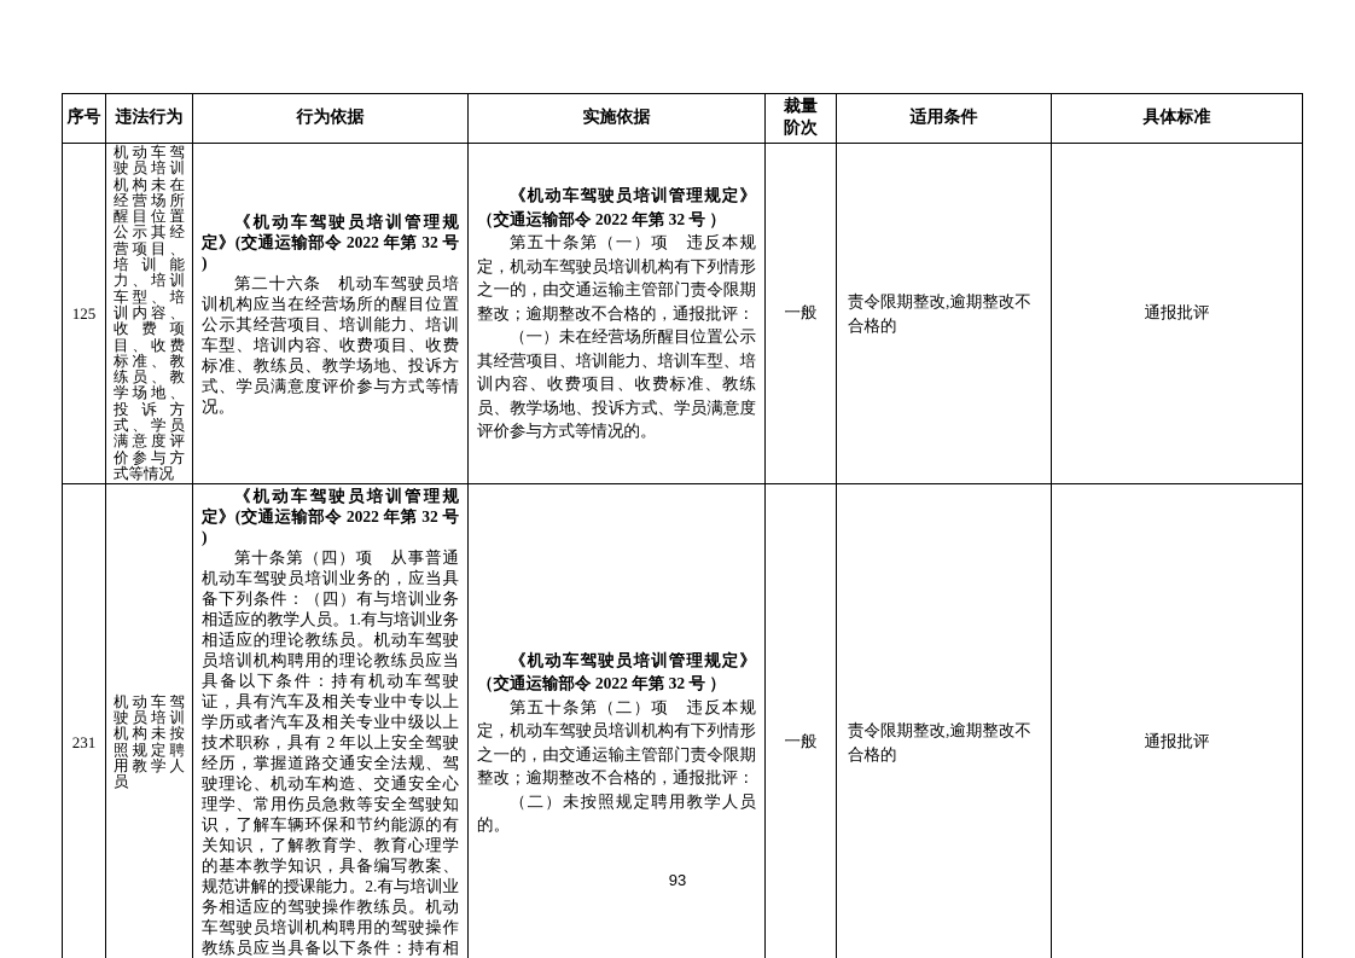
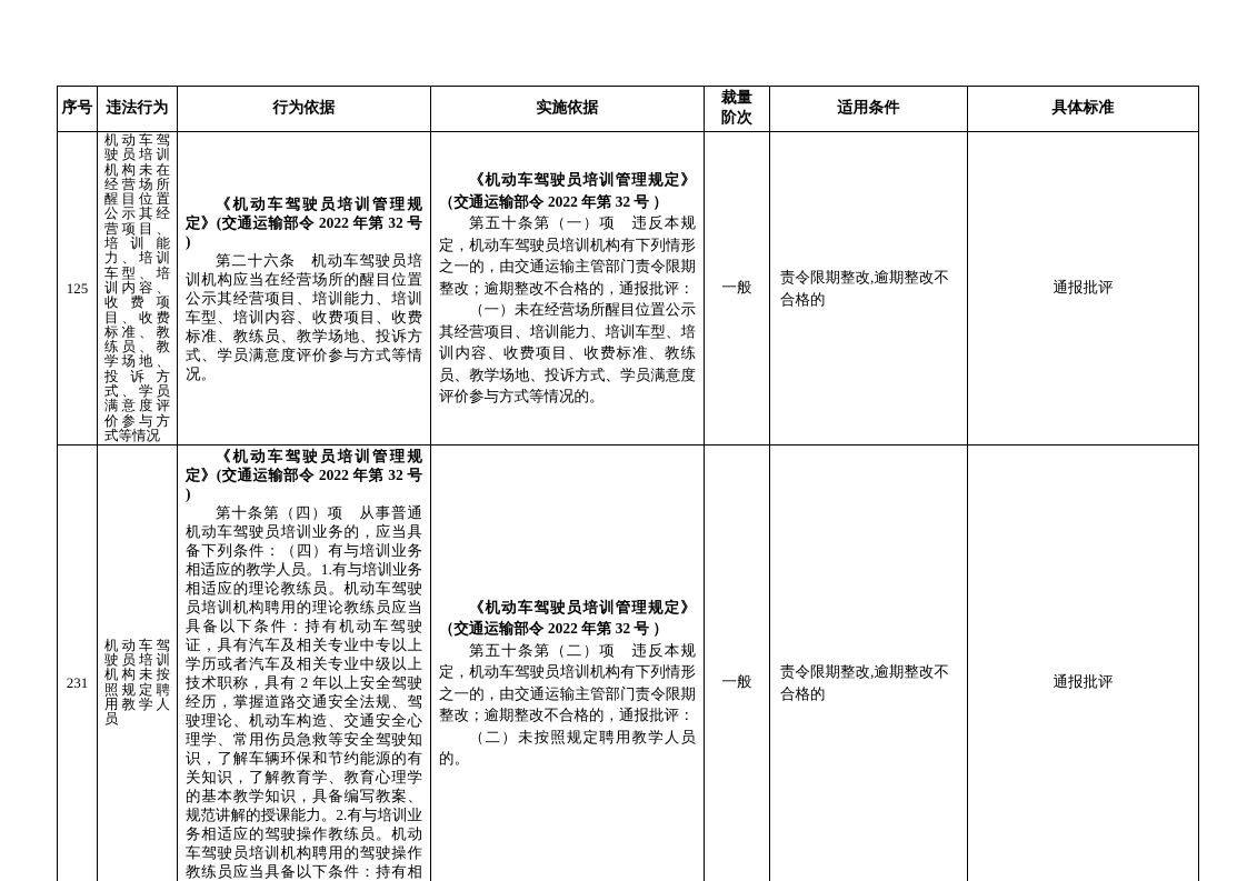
  序号	违法行为	行为依据	实施依据	裁量阶次	适用条件	具体标准
  125	机动车驾驶员培训机构未在经营场所醒目位置公示其经营项目、培训能力、培训车型、培训内容、收费项目、收费标准、教练员、教学场地、投诉方式、学员满意度评价参与方式等情况	《机动车驾驶员培训管理规定》(交通运输部令 2022 年第 32 号 ) 第二十六条 机动车驾驶员培训机构应当在经营场所的醒目位置公示其经营项目、培训能力、培训车型、培训内容、收费项目、收费标准、教练员、教学场地、投诉方式、学员满意度评价参与方式等情况。	《机动车驾驶员培训管理规定》（交通运输部令 2022 年第 32 号 ） 第五十条第（一）项 违反本规定，机动车驾驶员培训机构有下列情形之一的，由交通运输主管部门责令限期整改；逾期整改不合格的，通报批评： （一）未在经营场所醒目位置公示其经营项目、培训能力、培训车型、培训内容、收费项目、收费标准、教练员、教学场地、投诉方式、学员满意度评价参与方式等情况的。	一般	责令限期整改,逾期整改不合格的	通报批评
  231	机动车驾驶员培训机构未按照规定聘用教学人员	《机动车驾驶员培训管理规定》(交通运输部令 2022 年第 32 号 ) 第十条第（四）项 从事普通机动车驾驶员培训业务的，应当具备下列条件：（四）有与培训业务相适应的教学人员。1.有与培训业务相适应的理论教练员。机动车驾驶员培训机构聘用的理论教练员应当具备以下条件：持有机动车驾驶证，具有汽车及相关专业中专以上学历或者汽车及相关专业中级以上技术职称，具有 2 年以上安全驾驶经历，掌握道路交通安全法规、驾驶理论、机动车构造、交通安全心理学、常用伤员急救等安全驾驶知识，了解车辆环保和节约能源的有关知识，了解教育学、教育心理学的基本教学知识，具备编写教案、规范讲解的授课能力。2.有与培训业务相适应的驾驶操作教练员。机动车驾驶员培训机构聘用的驾驶操作教练员应当具备以下条件：持有相	《机动车驾驶员培训管理规定》（交通运输部令 2022 年第 32 号 ） 第五十条第（二）项 违反本规定，机动车驾驶员培训机构有下列情形之一的，由交通运输主管部门责令限期整改；逾期整改不合格的，通报批评： （二）未按照规定聘用教学人员的。	一般	责令限期整改,逾期整改不合格的	通报批评
- 93
